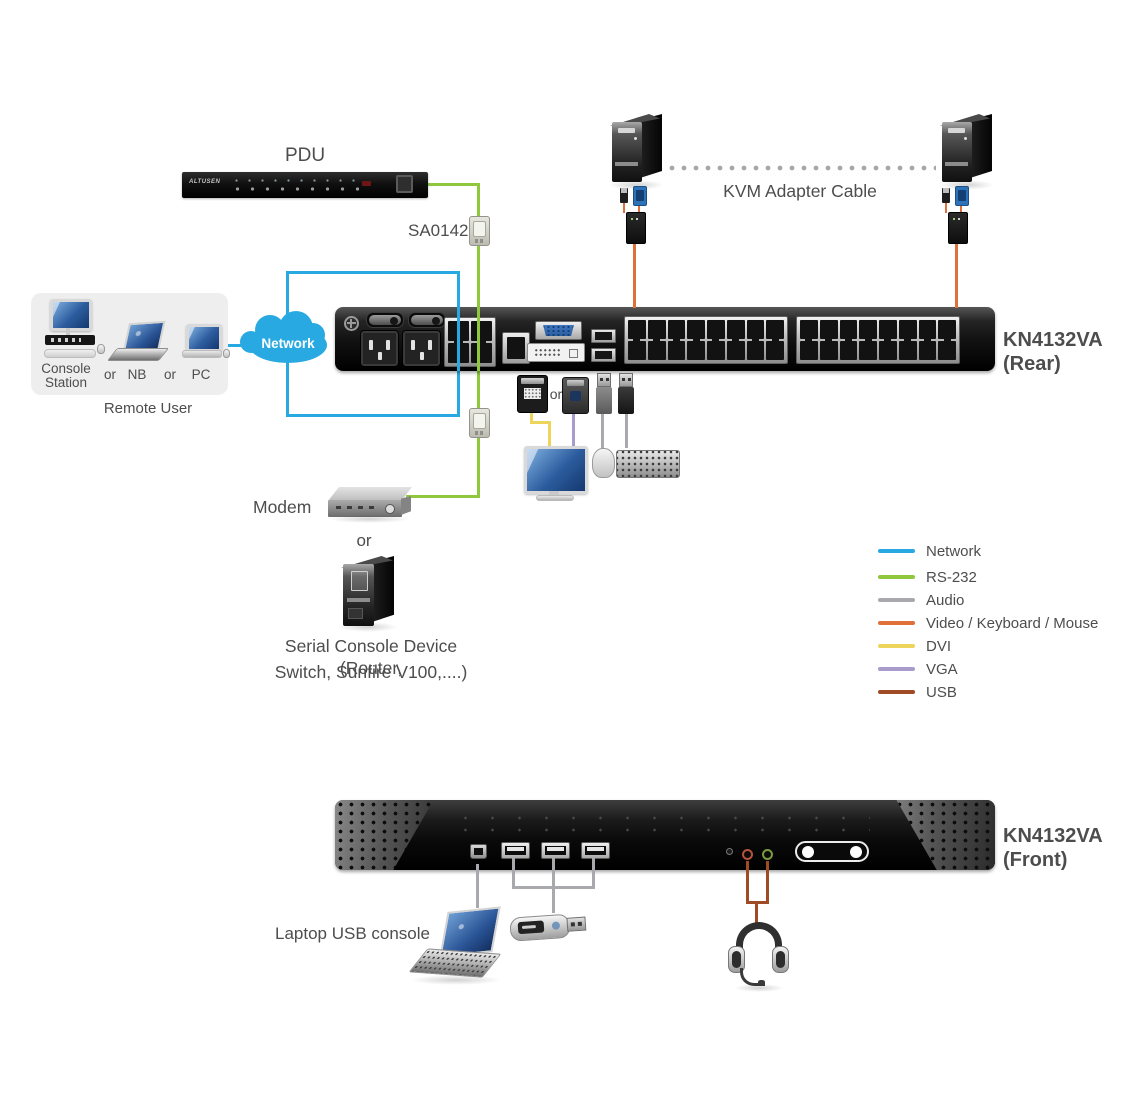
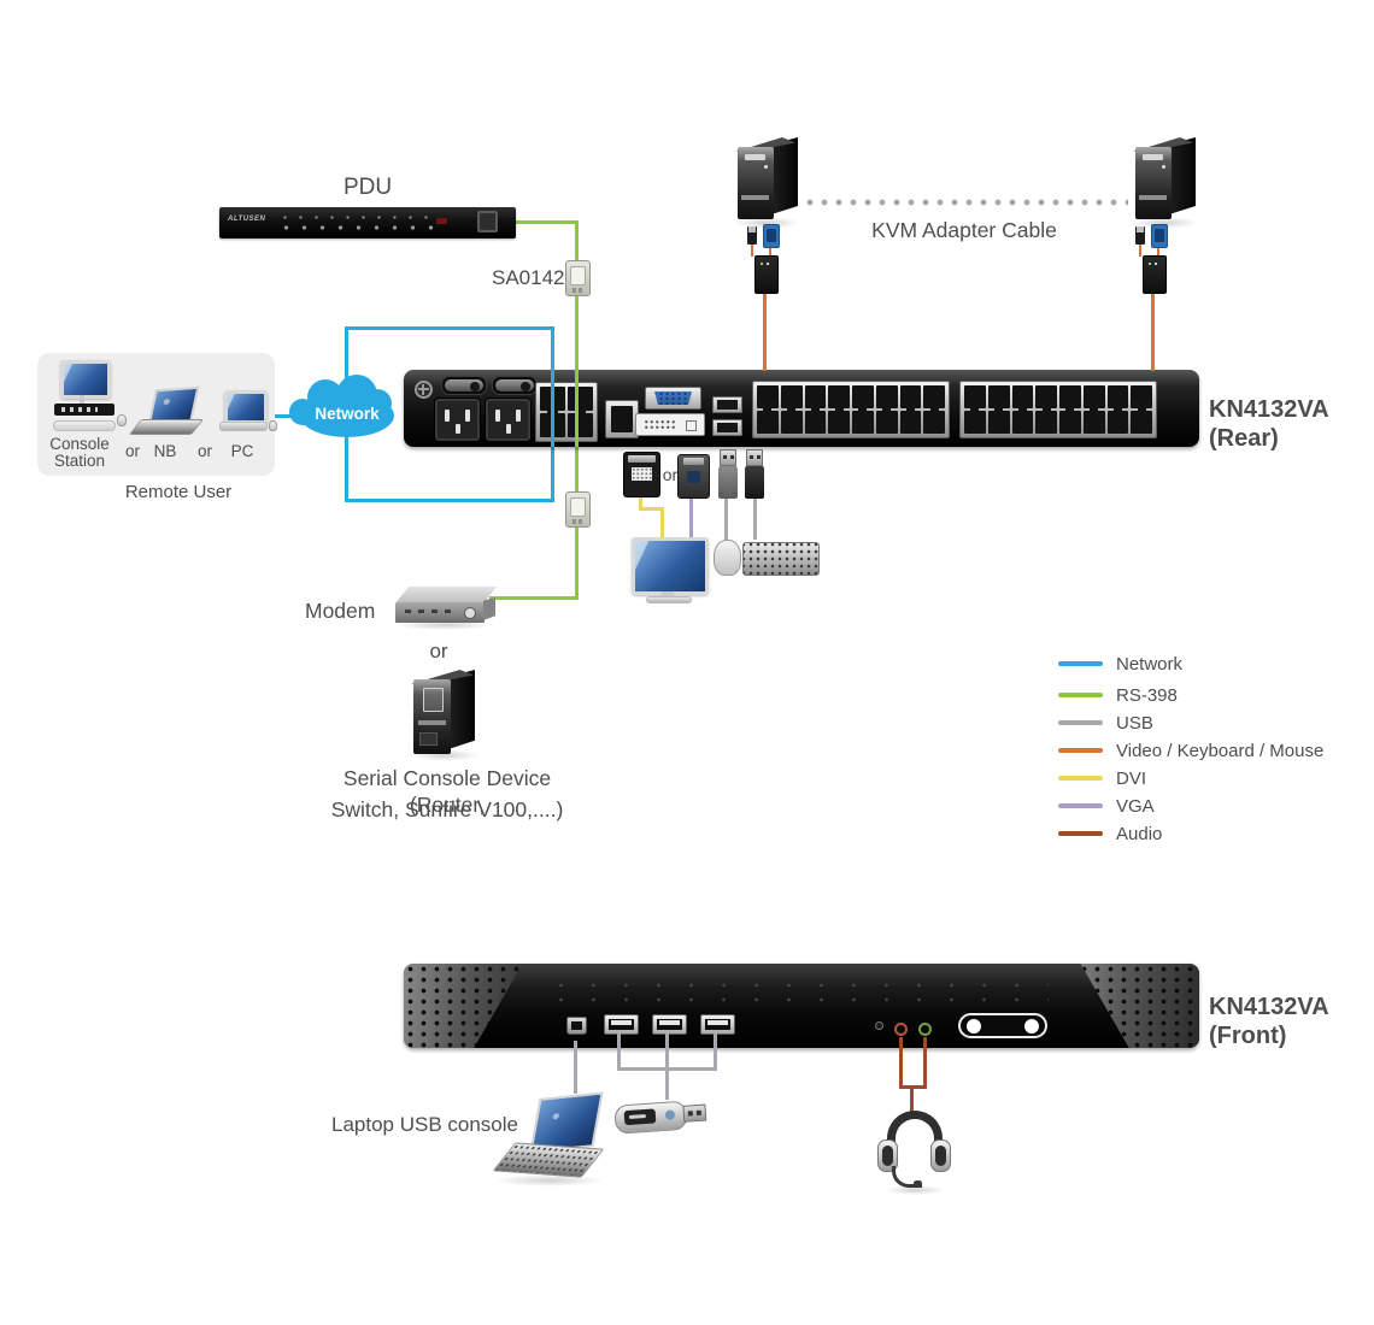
  KN4132VA
  (Rear)
  PDU
  SA0142
  KVM Adapter Cable
  Console
  Station
  or
  NB
  or
  PC
  Remote User
  Network
  or
  Modem
  or
  Serial Console Device (Router,
  Switch, Sunfire V100,....)
  Network
- RS-232
+ RS-398
- Audio
+ USB
  Video / Keyboard / Mouse
  DVI
  VGA
- USB
+ Audio
  KN4132VA
  (Front)
  Laptop USB console
